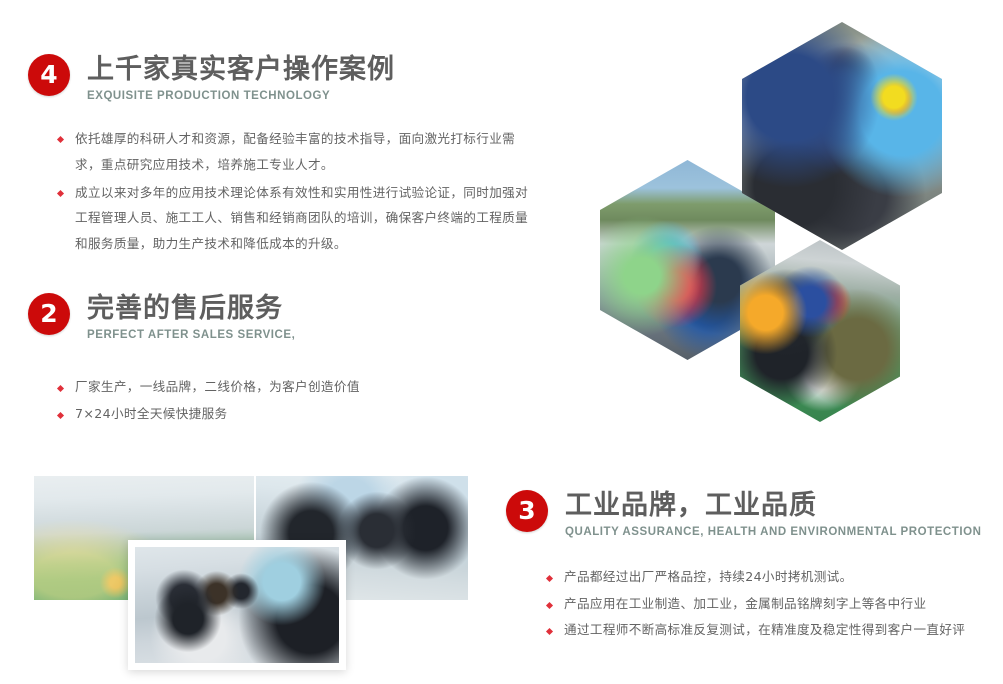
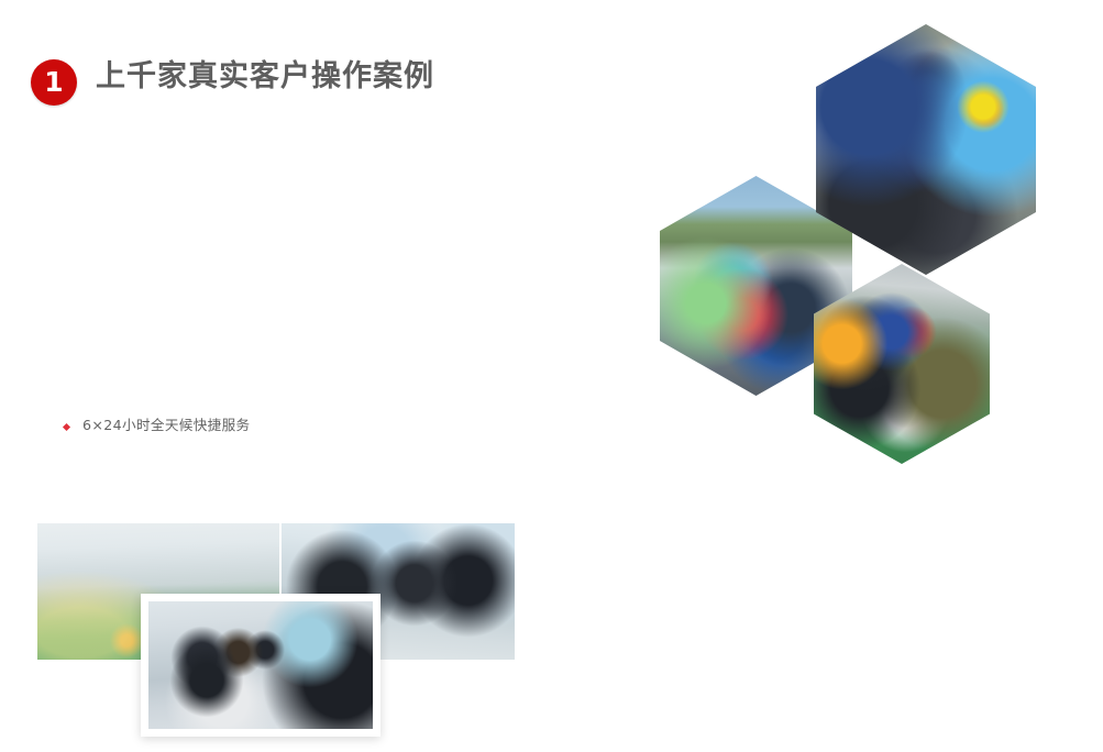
- 4
+ 1
  上千家真实客户操作案例
- EXQUISITE PRODUCTION TECHNOLOGY
- 依托雄厚的科研人才和资源，配备经验丰富的技术指导，面向激光打标行业需求，重点研究应用技术，培养施工专业人才。
- 成立以来对多年的应用技术理论体系有效性和实用性进行试验论证，同时加强对工程管理人员、施工工人、销售和经销商团队的培训，确保客户终端的工程质量和服务质量，助力生产技术和降低成本的升级。
- 2
- 完善的售后服务
- PERFECT AFTER SALES SERVICE,
- 厂家生产，一线品牌，二线价格，为客户创造价值
- 7×24小时全天候快捷服务
+ 6×24小时全天候快捷服务
- 3
- 工业品牌，工业品质
- QUALITY ASSURANCE, HEALTH AND ENVIRONMENTAL PROTECTION
- 产品都经过出厂严格品控，持续24小时拷机测试。
- 产品应用在工业制造、加工业，金属制品铭牌刻字上等各中行业
- 通过工程师不断高标准反复测试，在精准度及稳定性得到客户一直好评
